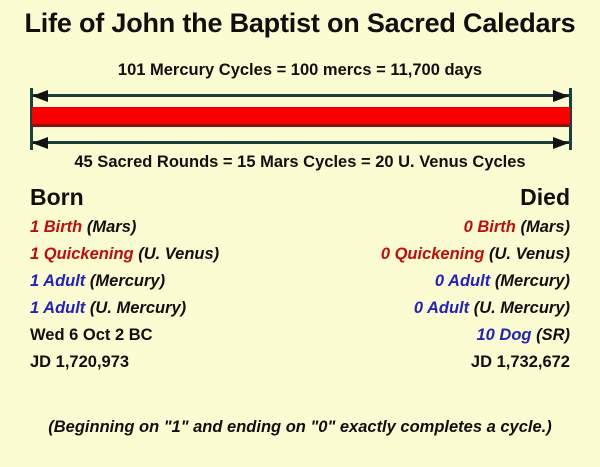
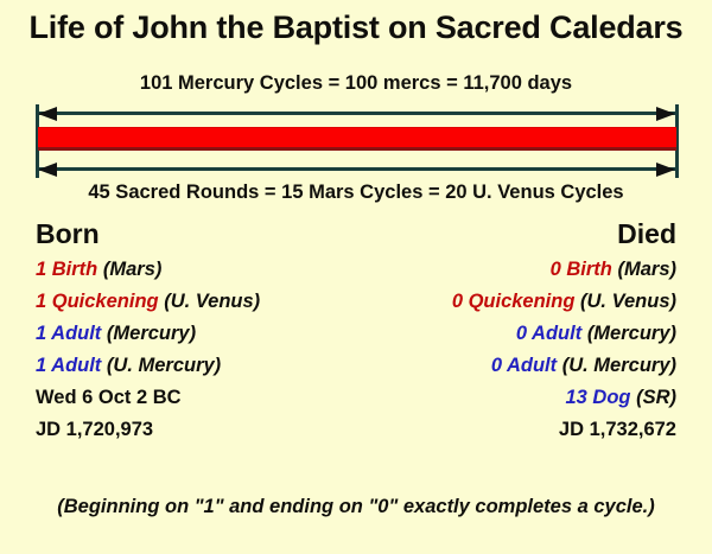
  Life of John the Baptist on Sacred Caledars
  101 Mercury Cycles = 100 mercs = 11,700 days
  45 Sacred Rounds = 15 Mars Cycles = 20 U. Venus Cycles
  Born
  1 Birth (Mars)
  1 Quickening (U. Venus)
  1 Adult (Mercury)
  1 Adult (U. Mercury)
  Wed 6 Oct 2 BC
  JD 1,720,973
  Died
  0 Birth (Mars)
  0 Quickening (U. Venus)
  0 Adult (Mercury)
  0 Adult (U. Mercury)
- 10 Dog (SR)
+ 13 Dog (SR)
  JD 1,732,672
  (Beginning on "1" and ending on "0" exactly completes a cycle.)
